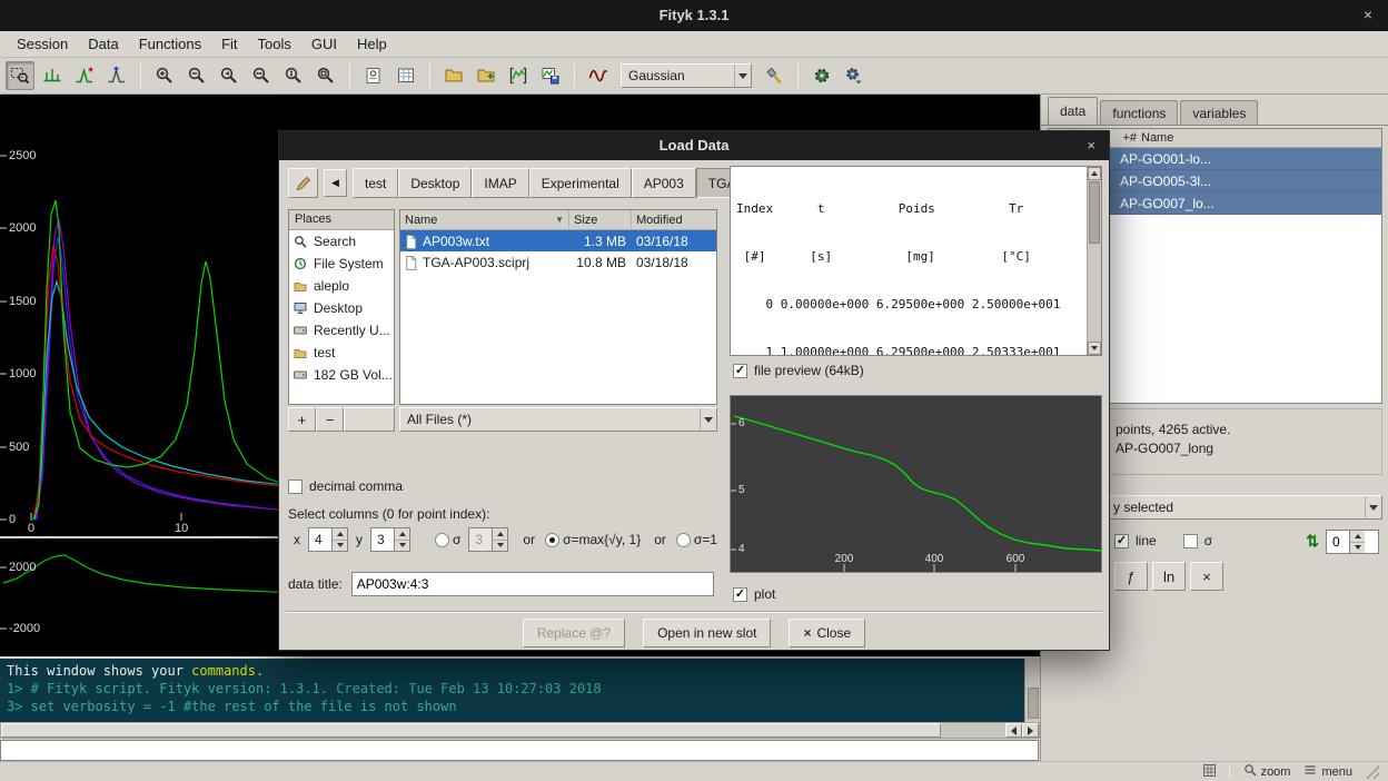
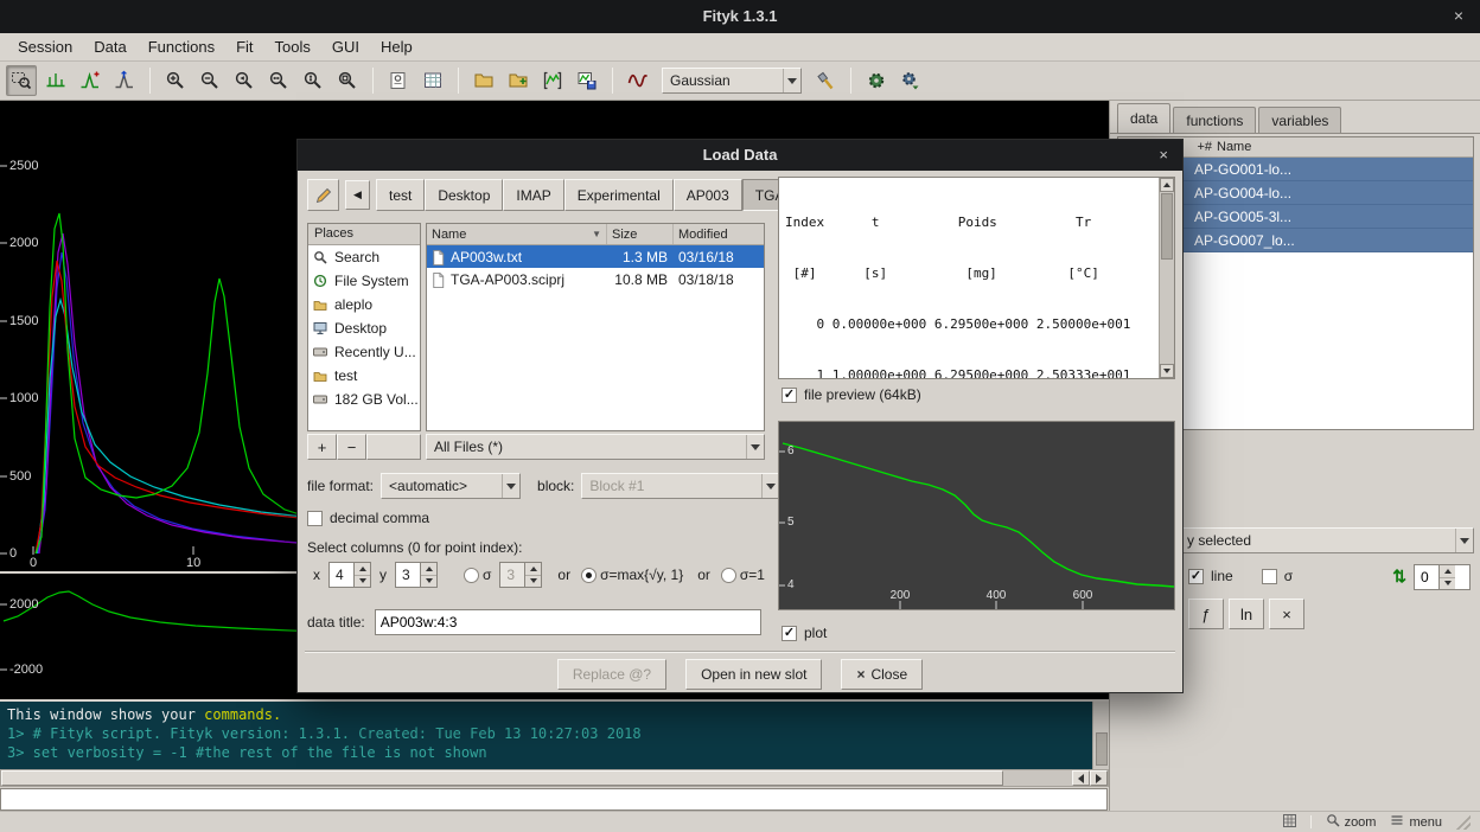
  Fityk 1.3.1
  ×
  Session
  Data
  Functions
  Fit
  Tools
  GUI
  Help
  Gaussian
  2500
  2000
  1500
  1000
  500
  0
  0
  10
  2000
  -2000
  This window shows your commands.
  1> # Fityk script. Fityk version: 1.3.1. Created: Tue Feb 13 10:27:03 2018
  3> set verbosity = -1 #the rest of the file is not shown
  zoom
  menu
  data
  functions
  variables
  +#
  Name
  AP-GO001-lo...
+ AP-GO004-lo...
  AP-GO005-3l...
  AP-GO007_lo...
- points, 4265 active.
- AP-GO007_long
  y selected
  ✓
  line
  σ
  ⇅
  0
  ƒ
  ln
  ×
  Load Data
  ×
  ◀
  test
  Desktop
  IMAP
  Experimental
  AP003
  Places
  Search
  File System
  aleplo
  Desktop
  Recently U...
  test
  182 GB Vol...
  +
  −
  Name
  ▼
  Size
  Modified
  AP003w.txt
  1.3 MB
  03/16/18
  TGA-AP003.sciprj
  10.8 MB
  03/18/18
  All Files (*)
+ file format:
+ <automatic>
+ block:
+ Block #1
  decimal comma
  Select columns (0 for point index):
  x
  4
  y
  3
  σ
  3
  or
  σ=max{√y, 1}
  or
  σ=1
  data title:
  AP003w:4:3
  Index t Poids Tr
  [#] [s] [mg] [°C]
  0 0.00000e+000 6.29500e+000 2.50000e+001
  1 1.00000e+000 6.29500e+000 2.50333e+001
  ✓
  file preview (64kB)
  6
  5
  4
  200
  400
  600
  ✓
  plot
  Replace @?
  Open in new slot
  ×
  Close
